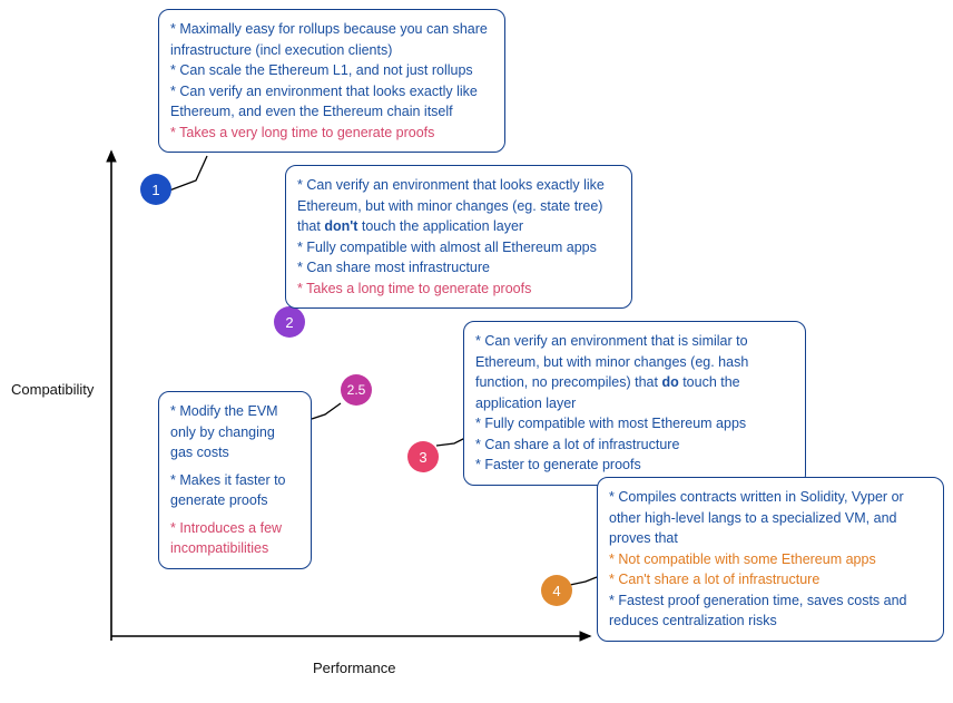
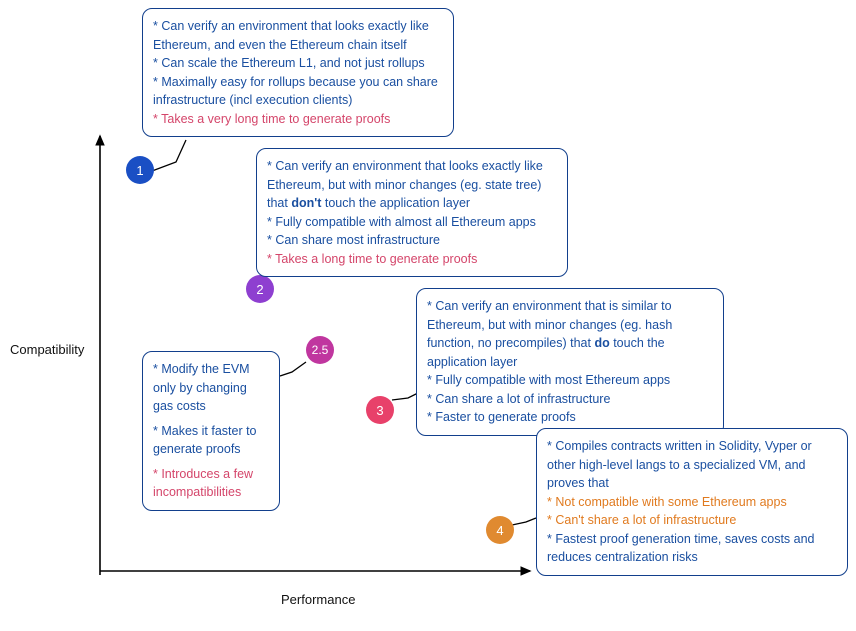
  Compatibility
  Performance
  1
  2
  2.5
  3
  4
- * Maximally easy for rollups because you can share infrastructure (incl execution clients)
+ * Can verify an environment that looks exactly like Ethereum, and even the Ethereum chain itself
  * Can scale the Ethereum L1, and not just rollups
- * Can verify an environment that looks exactly like Ethereum, and even the Ethereum chain itself
+ * Maximally easy for rollups because you can share infrastructure (incl execution clients)
  * Takes a very long time to generate proofs
  * Can verify an environment that looks exactly like Ethereum, but with minor changes (eg. state tree) that don't touch the application layer
  * Fully compatible with almost all Ethereum apps
  * Can share most infrastructure
  * Takes a long time to generate proofs
  * Modify the EVM only by changing gas costs
  * Makes it faster to generate proofs
  * Introduces a few incompatibilities
  * Can verify an environment that is similar to Ethereum, but with minor changes (eg. hash function, no precompiles) that do touch the application layer
  * Fully compatible with most Ethereum apps
  * Can share a lot of infrastructure
  * Faster to generate proofs
  * Compiles contracts written in Solidity, Vyper or other high-level langs to a specialized VM, and proves that
  * Not compatible with some Ethereum apps
  * Can't share a lot of infrastructure
  * Fastest proof generation time, saves costs and reduces centralization risks
